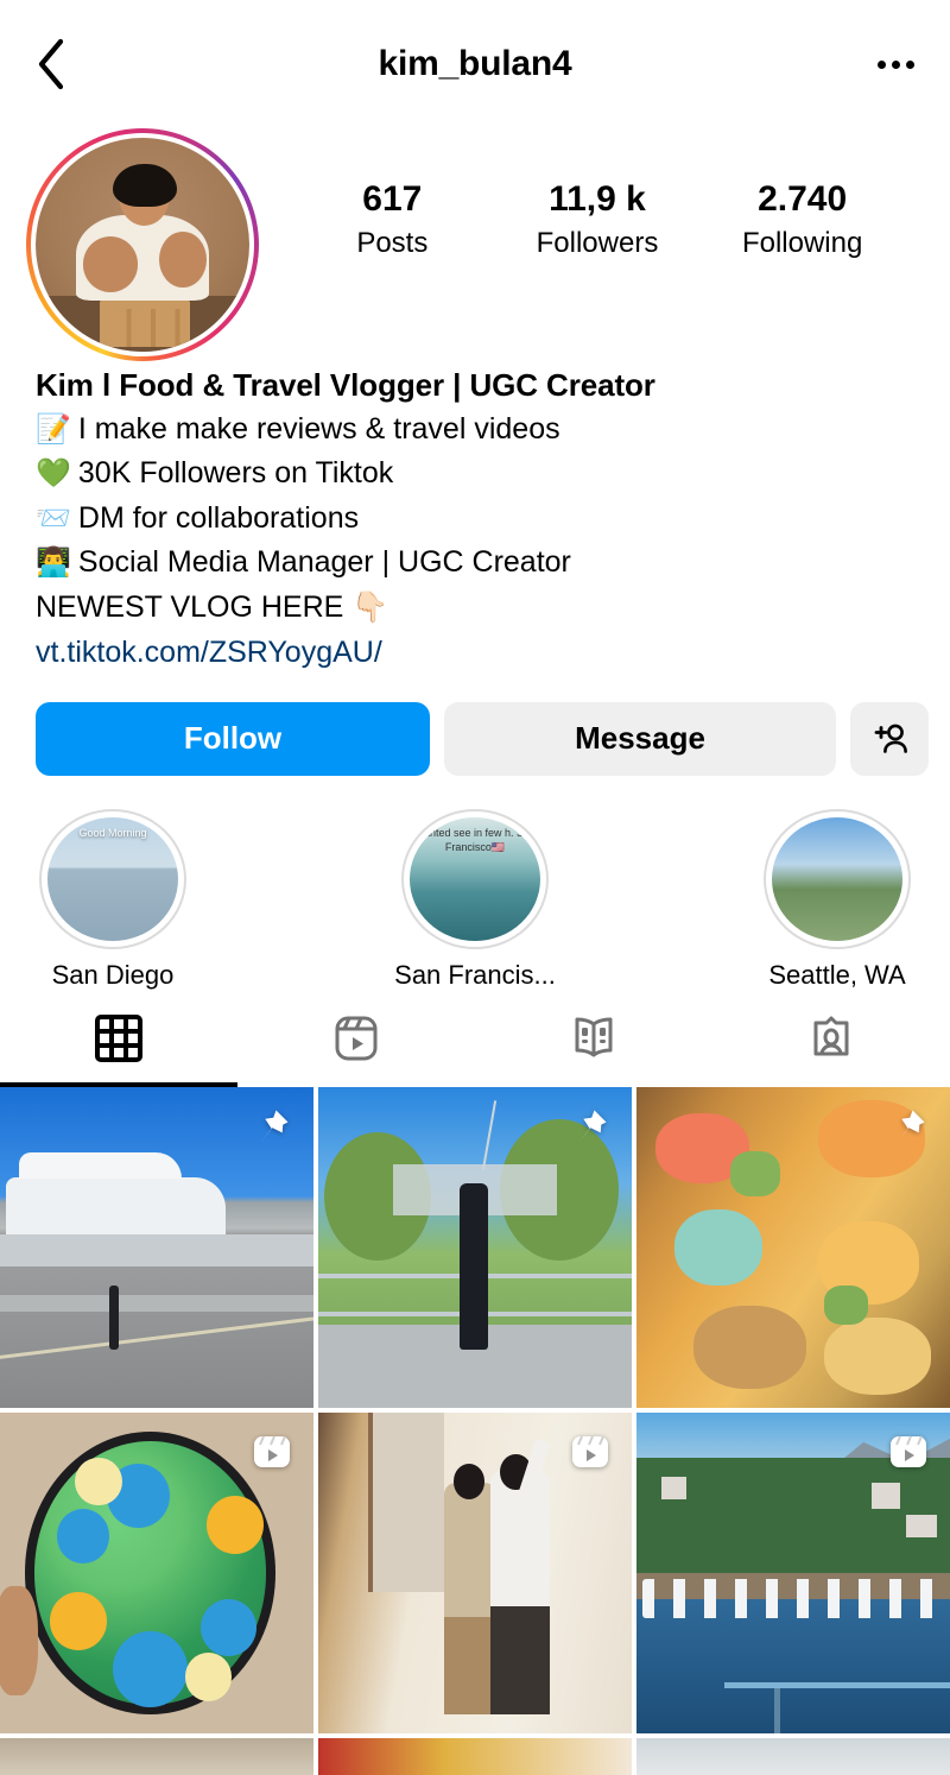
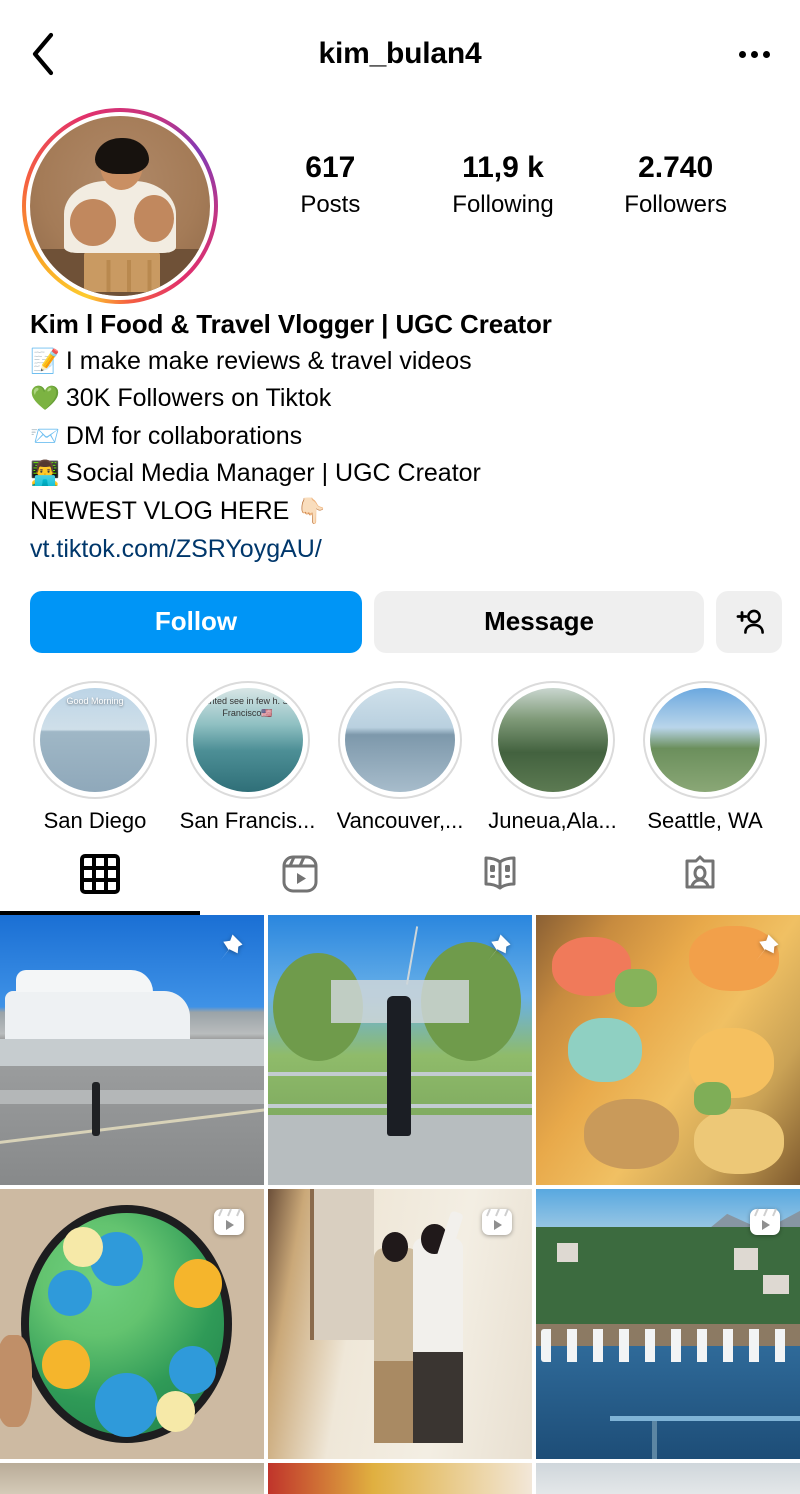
  kim_bulan4
  617
  Posts
  11,9 k
- Followers
+ Following
  2.740
- Following
+ Followers
  Kim l Food & Travel Vlogger | UGC Creator
  📝 I make make reviews & travel videos
  💚 30K Followers on Tiktok
  📨 DM for collaborations
  👨‍💻 Social Media Manager | UGC Creator
  NEWEST VLOG HERE 👇🏻
  vt.tiktok.com/ZSRYoygAU/
  Follow
  Message
  Good Morning
  San Diego
  granted see in few h. San Francisco🇺🇸
  San Francis...
+ Vancouver,...
+ Juneua,Ala...
  Seattle, WA
